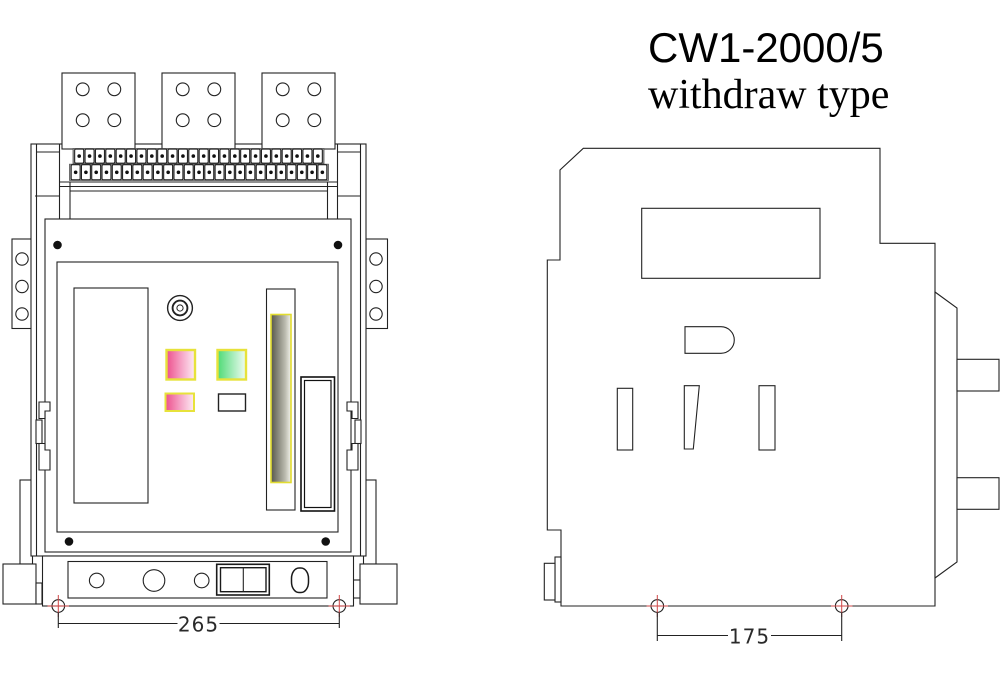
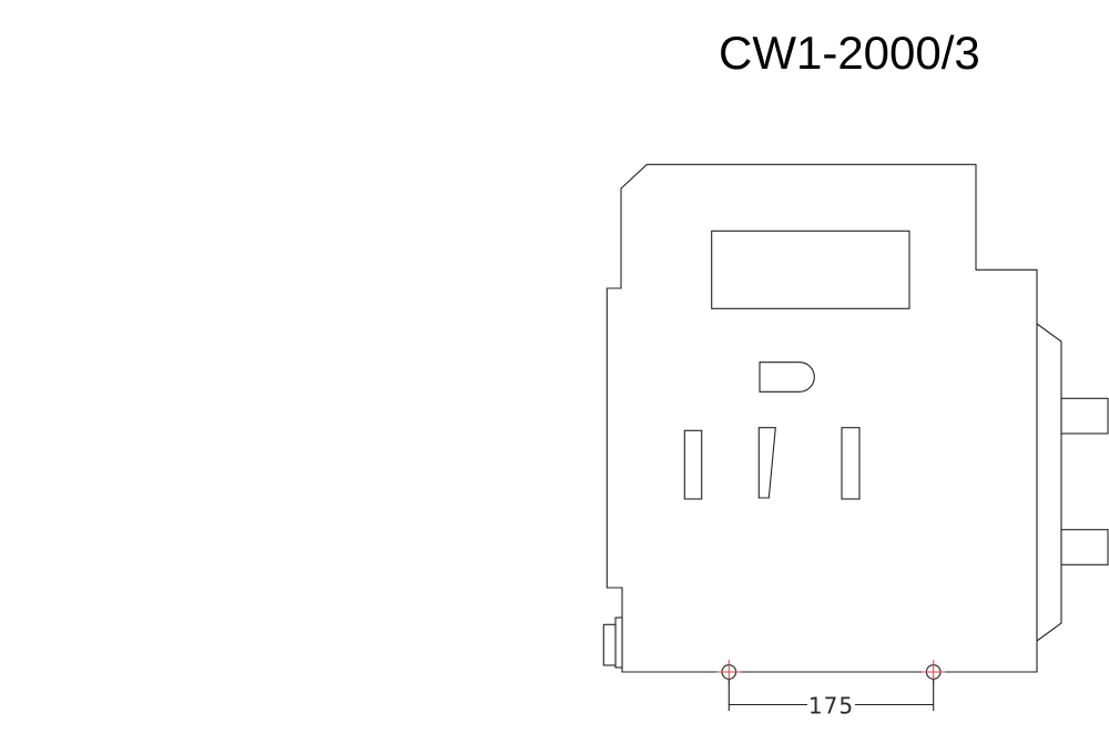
- 265
  175
- CW1-2000/5
+ CW1-2000/3
- withdraw type
